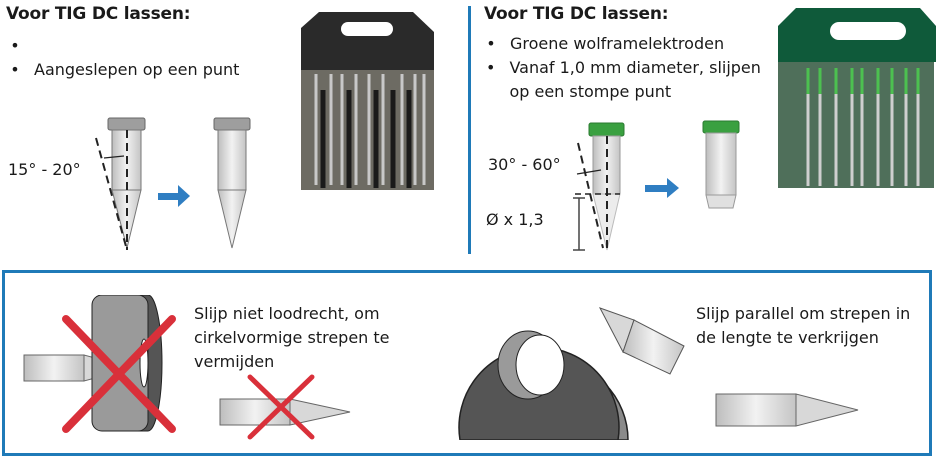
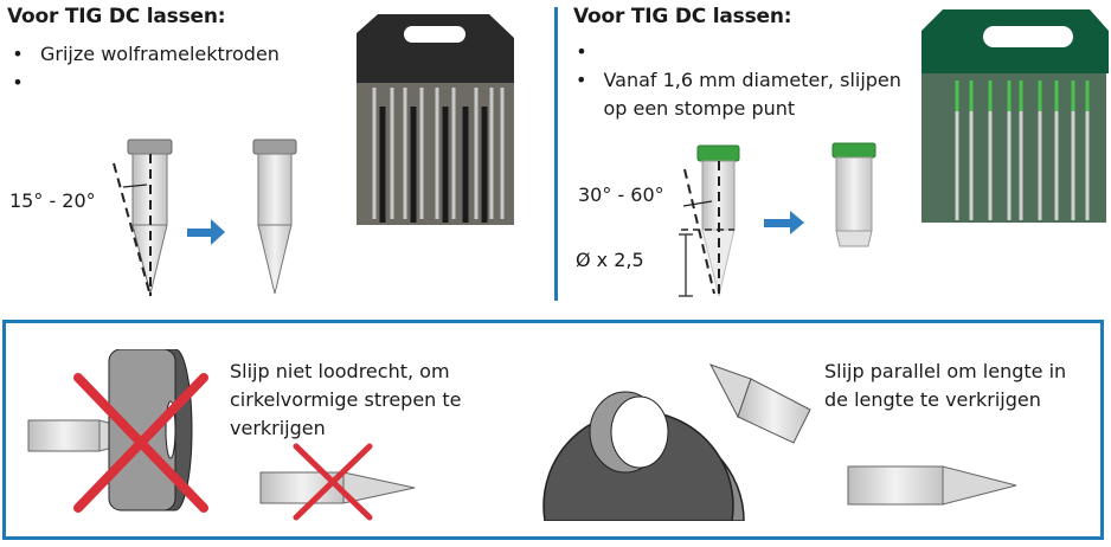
  Voor TIG DC lassen:
  •
+ Grijze wolframelektroden
  •
- Aangeslepen op een punt
  15° - 20°
  Voor TIG DC lassen:
  •
- Groene wolframelektroden
  •
- Vanaf 1,0 mm diameter, slijpen op een stompe punt
+ Vanaf 1,6 mm diameter, slijpen op een stompe punt
  30° - 60°
- Ø x 1,3
+ Ø x 2,5
- Slijp niet loodrecht, om cirkelvormige strepen te vermijden
+ Slijp niet loodrecht, om cirkelvormige strepen te verkrijgen
- Slijp parallel om strepen in de lengte te verkrijgen
+ Slijp parallel om lengte in de lengte te verkrijgen
